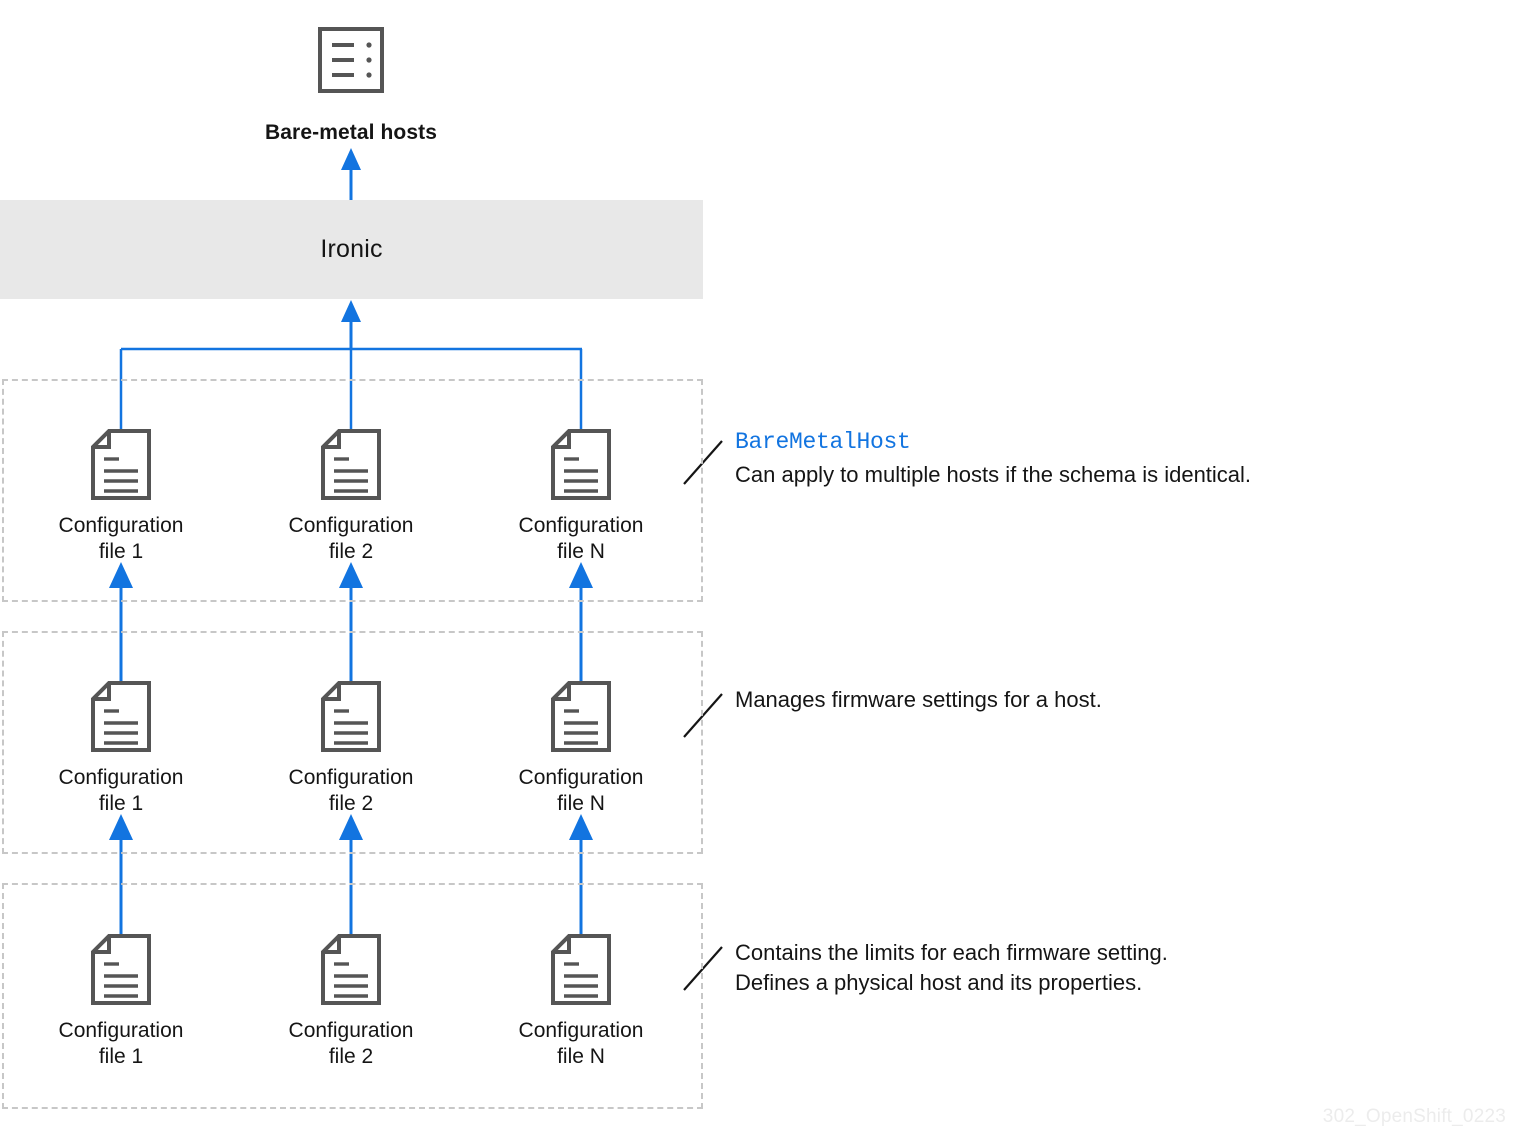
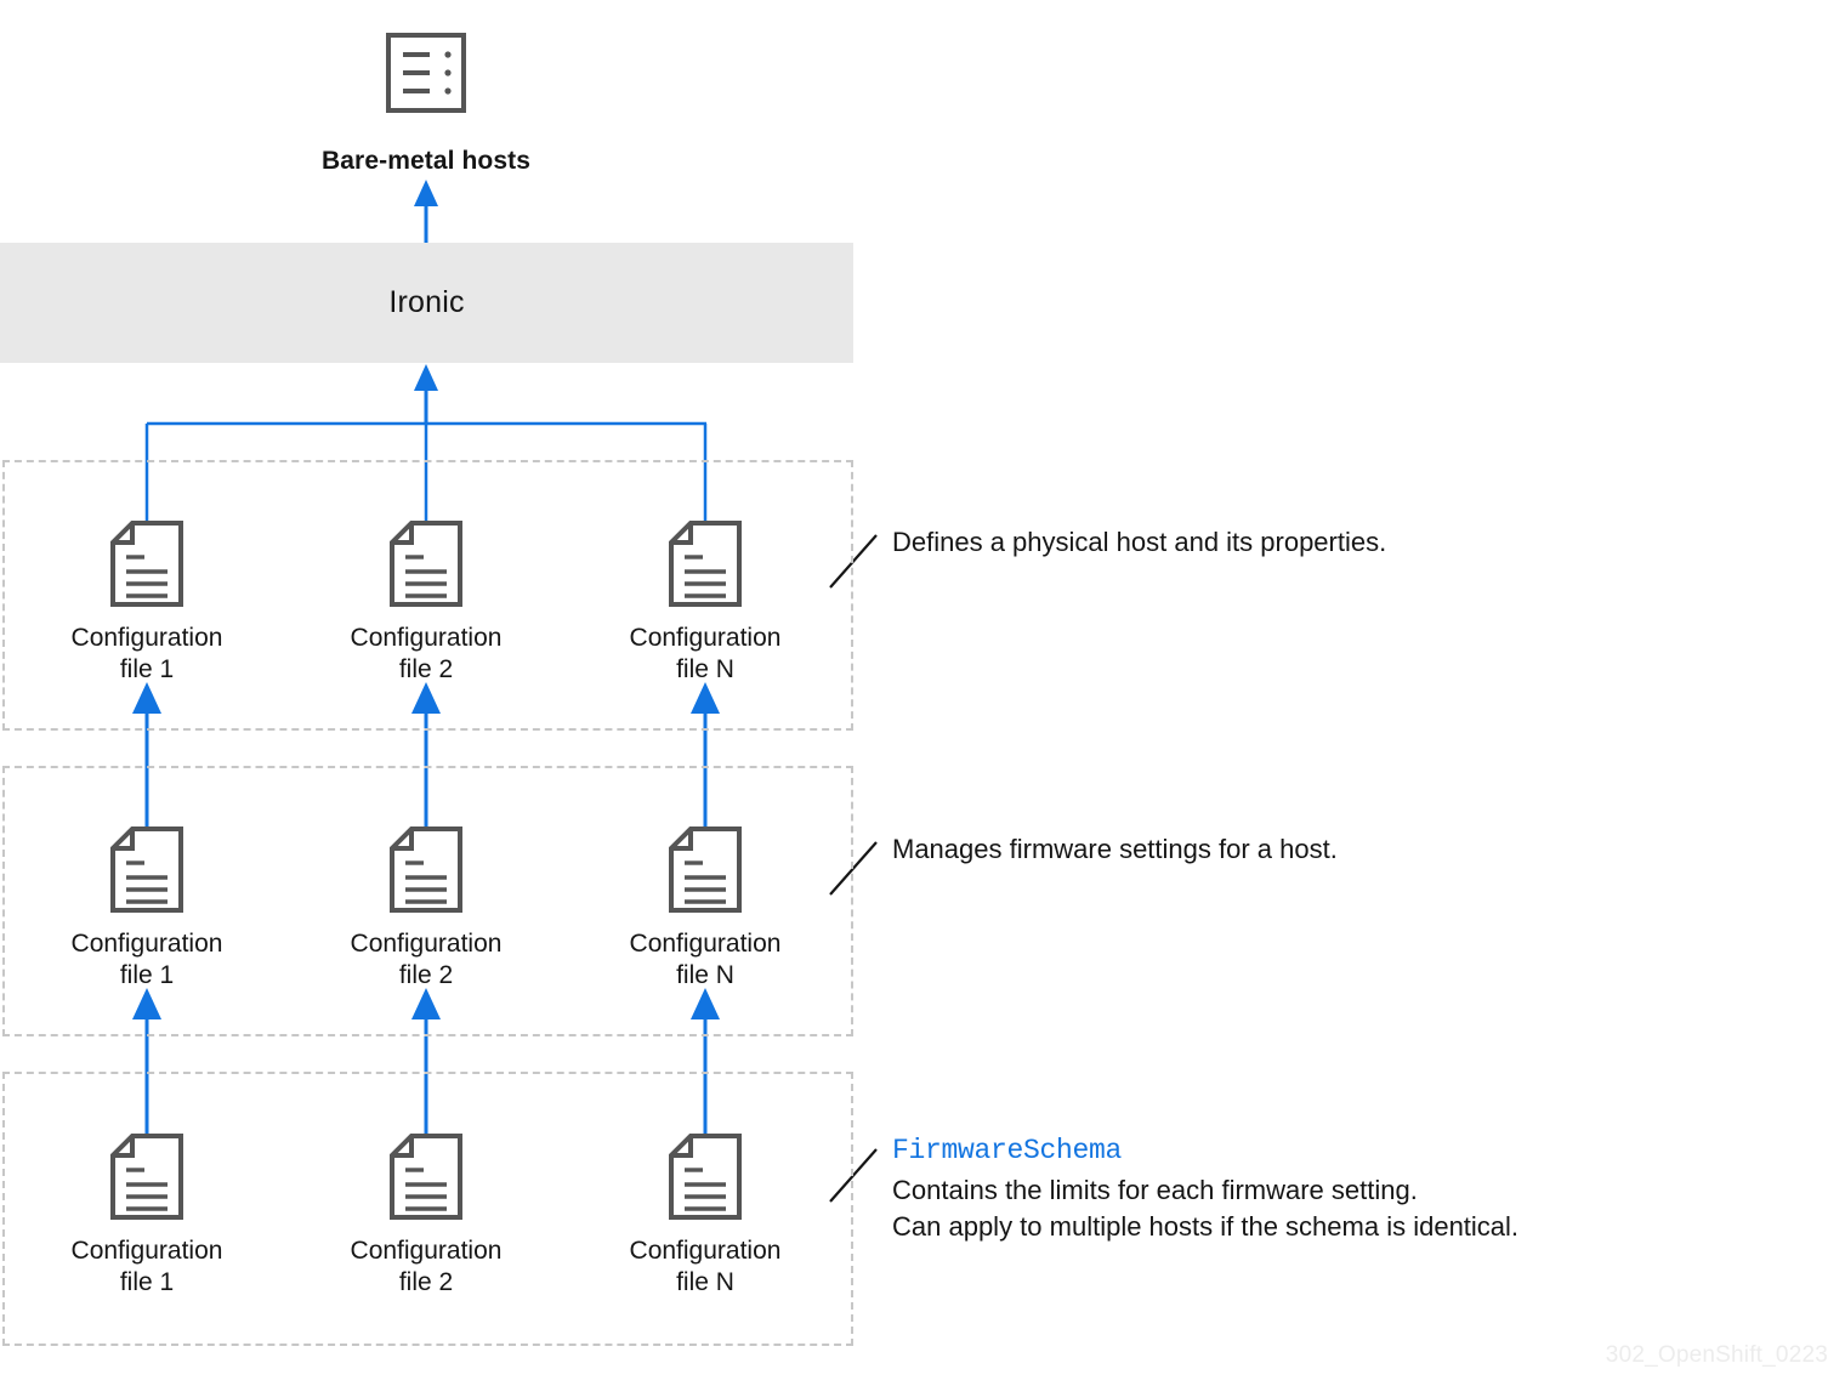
  Bare-metal hosts
  Ironic
  Configuration
  file 1
  Configuration
  file 2
  Configuration
  file N
  Configuration
  file 1
  Configuration
  file 2
  Configuration
  file N
  Configuration
  file 1
  Configuration
  file 2
  Configuration
  file N
- BareMetalHost
- Can apply to multiple hosts if the schema is identical.
+ Defines a physical host and its properties.
  Manages firmware settings for a host.
+ FirmwareSchema
  Contains the limits for each firmware setting.
- Defines a physical host and its properties.
+ Can apply to multiple hosts if the schema is identical.
